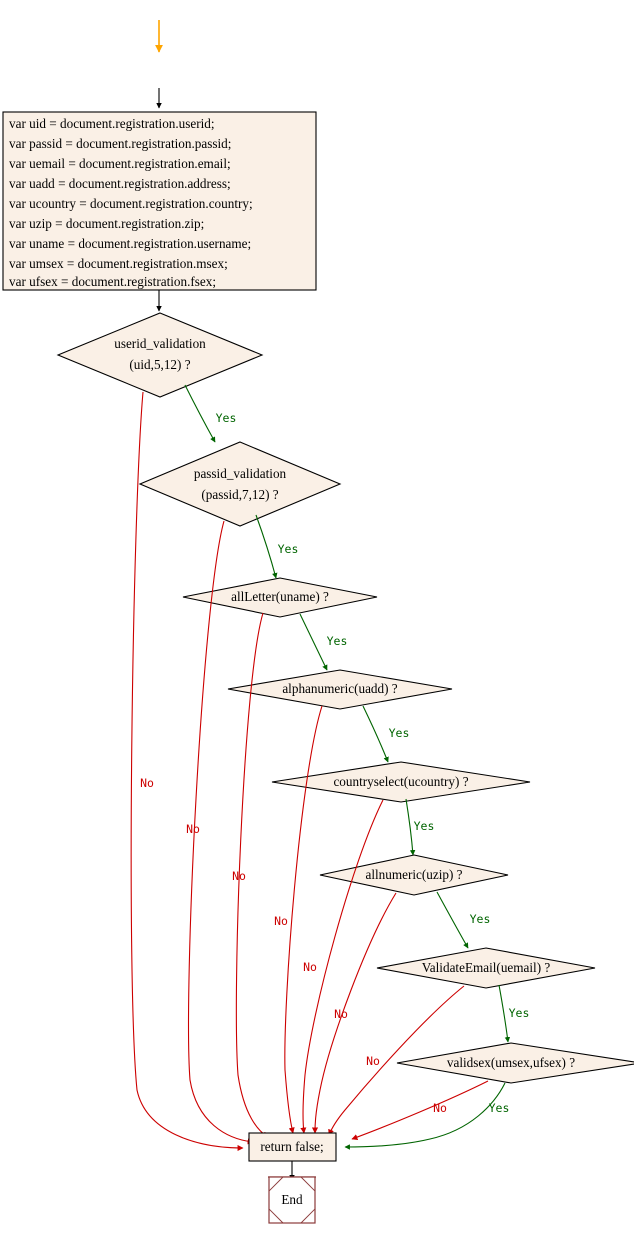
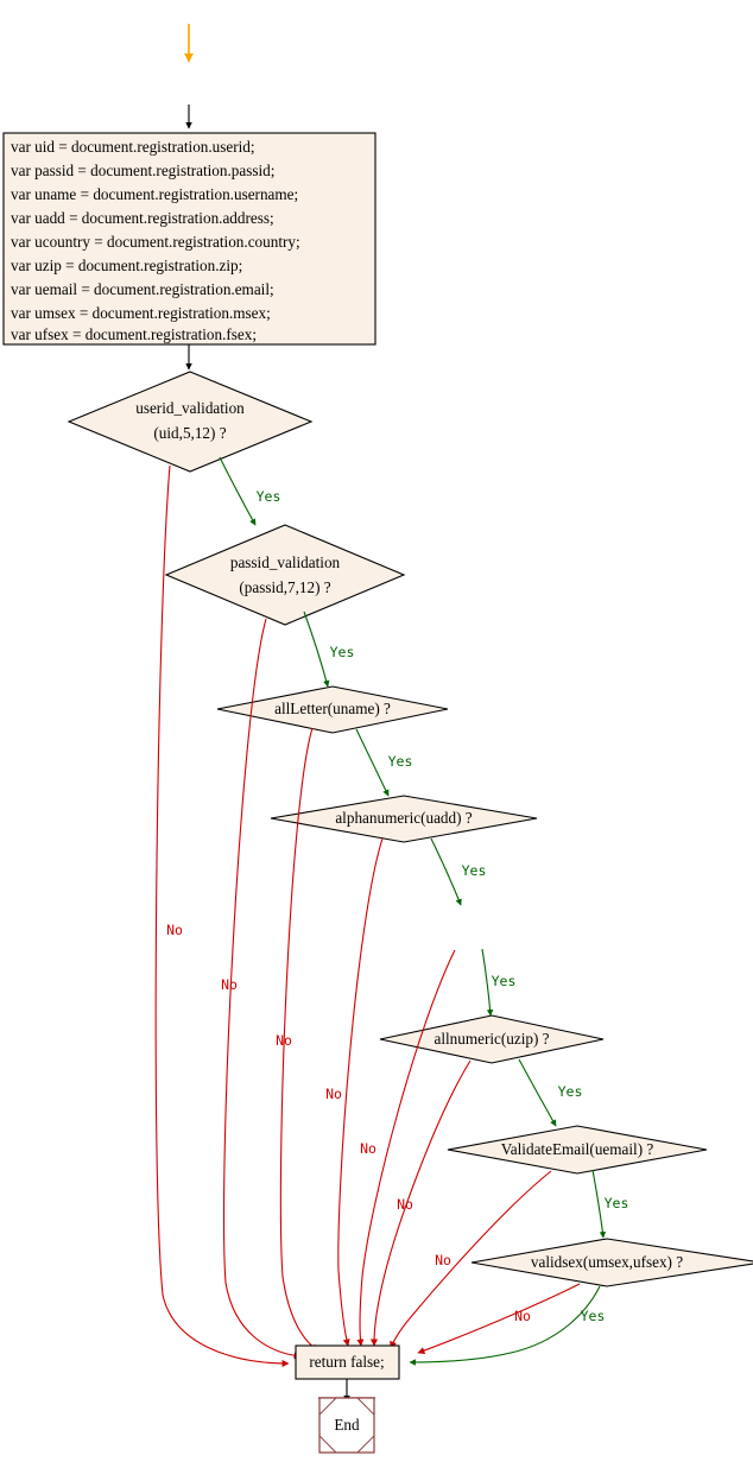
  var uid = document.registration.userid;
  var passid = document.registration.passid;
- var uemail = document.registration.email;
+ var uname = document.registration.username;
  var uadd = document.registration.address;
  var ucountry = document.registration.country;
  var uzip = document.registration.zip;
- var uname = document.registration.username;
+ var uemail = document.registration.email;
  var umsex = document.registration.msex;
  var ufsex = document.registration.fsex;
  userid_validation
  (uid,5,12) ?
  Yes
  passid_validation
  (passid,7,12) ?
  Yes
  allLetter(uname) ?
  Yes
  alphanumeric(uadd) ?
  Yes
- countryselect(ucountry) ?
  Yes
  allnumeric(uzip) ?
  Yes
  ValidateEmail(uemail) ?
  Yes
  validsex(umsex,ufsex) ?
  No
  No
  No
  No
  No
  No
  No
  No
  Yes
  return false;
  End
